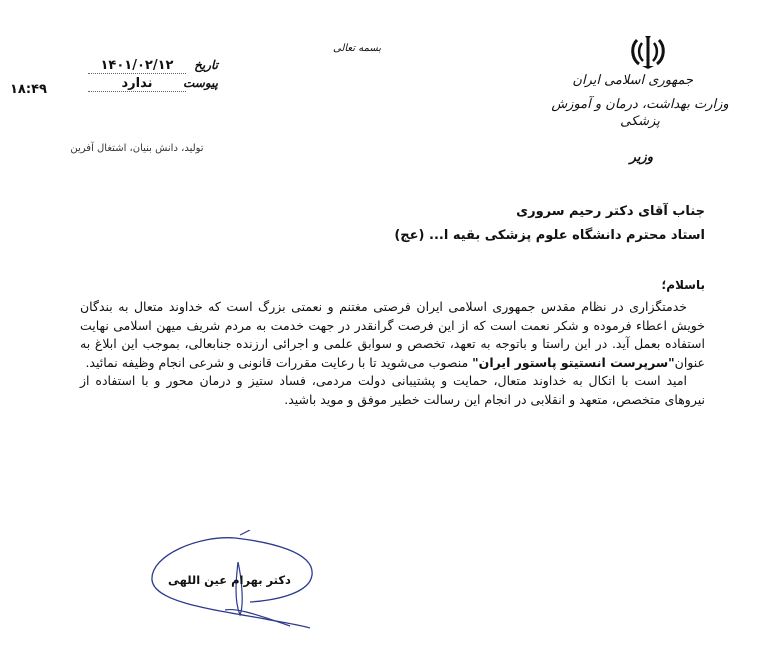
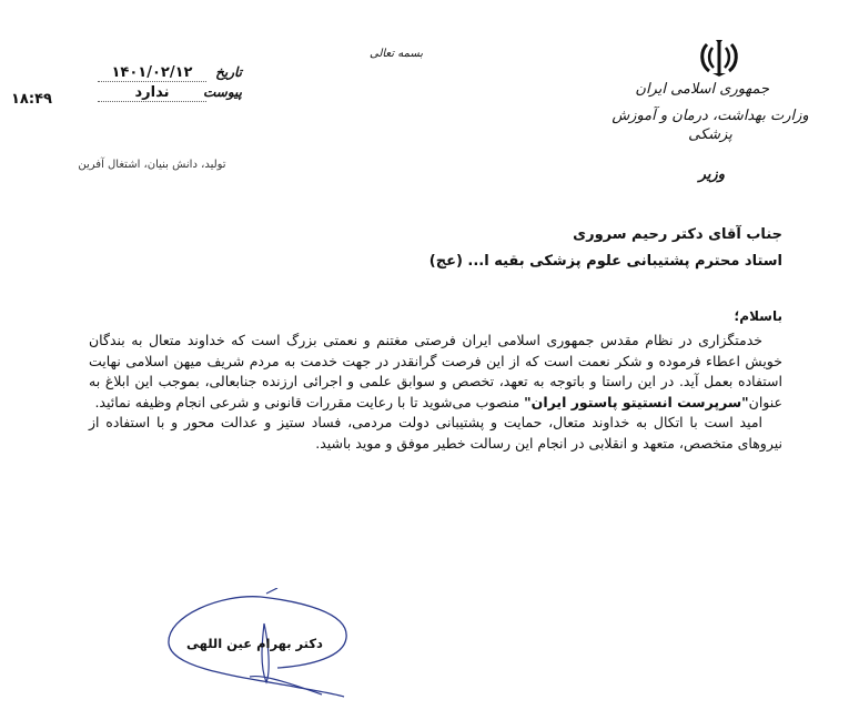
  جمهوری اسلامی ایران
  وزارت بهداشت، درمان و آموزش پزشکی
  وزیر
  بسمه تعالی
  تاریخ
  ۱۴۰۱/۰۲/۱۲
  پیوست
  ندارد
  ۱۸:۴۹
  تولید، دانش بنیان، اشتغال آفرین
  جناب آقای دکتر رحیم سروری
- استاد محترم دانشگاه علوم پزشکی بقیه ا... (عج)
+ استاد محترم پشتیبانی علوم پزشکی بقیه ا... (عج)
  باسلام؛
  خدمتگزاری در نظام مقدس جمهوری اسلامی ایران فرصتی مغتنم و نعمتی بزرگ است که خداوند متعال به بندگان خویش اعطاء فرموده و شکر نعمت است که از این فرصت گرانقدر در جهت خدمت به مردم شریف میهن اسلامی نهایت استفاده بعمل آید. در این راستا و باتوجه به تعهد، تخصص و سوابق علمی و اجرائی ارزنده جنابعالی، بموجب این ابلاغ به عنوان"سرپرست انستیتو پاستور ایران" منصوب می‌شوید تا با رعایت مقررات قانونی و شرعی انجام وظیفه نمائید.
- امید است با اتکال به خداوند متعال، حمایت و پشتیبانی دولت مردمی، فساد ستیز و درمان محور و با استفاده از نیروهای متخصص، متعهد و انقلابی در انجام این رسالت خطیر موفق و موید باشید.
+ امید است با اتکال به خداوند متعال، حمایت و پشتیبانی دولت مردمی، فساد ستیز و عدالت محور و با استفاده از نیروهای متخصص، متعهد و انقلابی در انجام این رسالت خطیر موفق و موید باشید.
  دکتر بهرام عین اللهی
